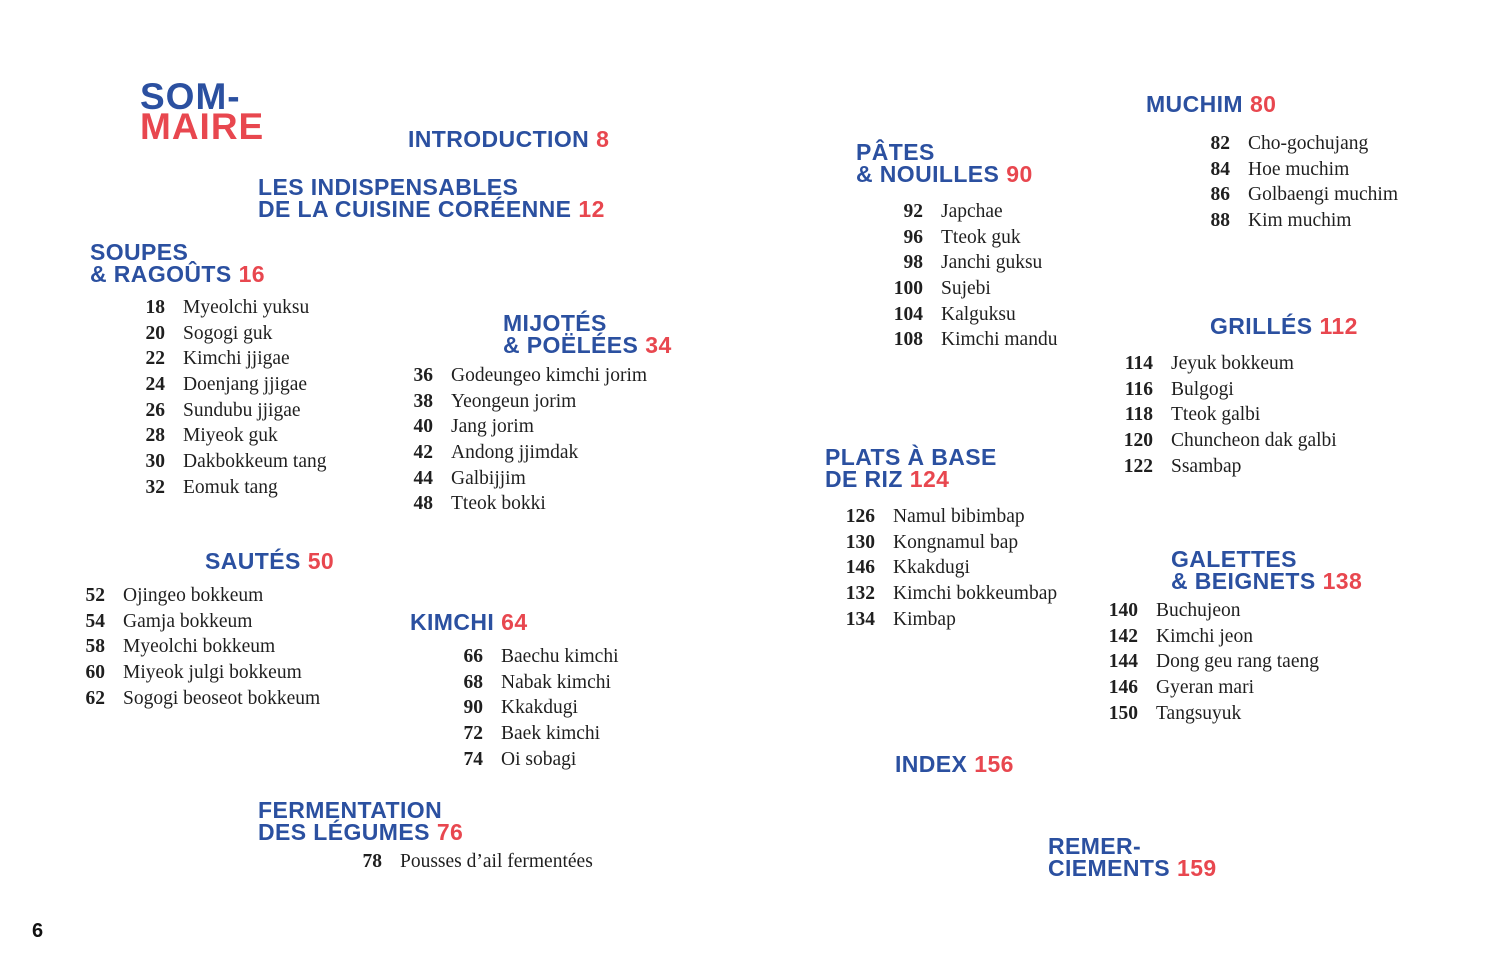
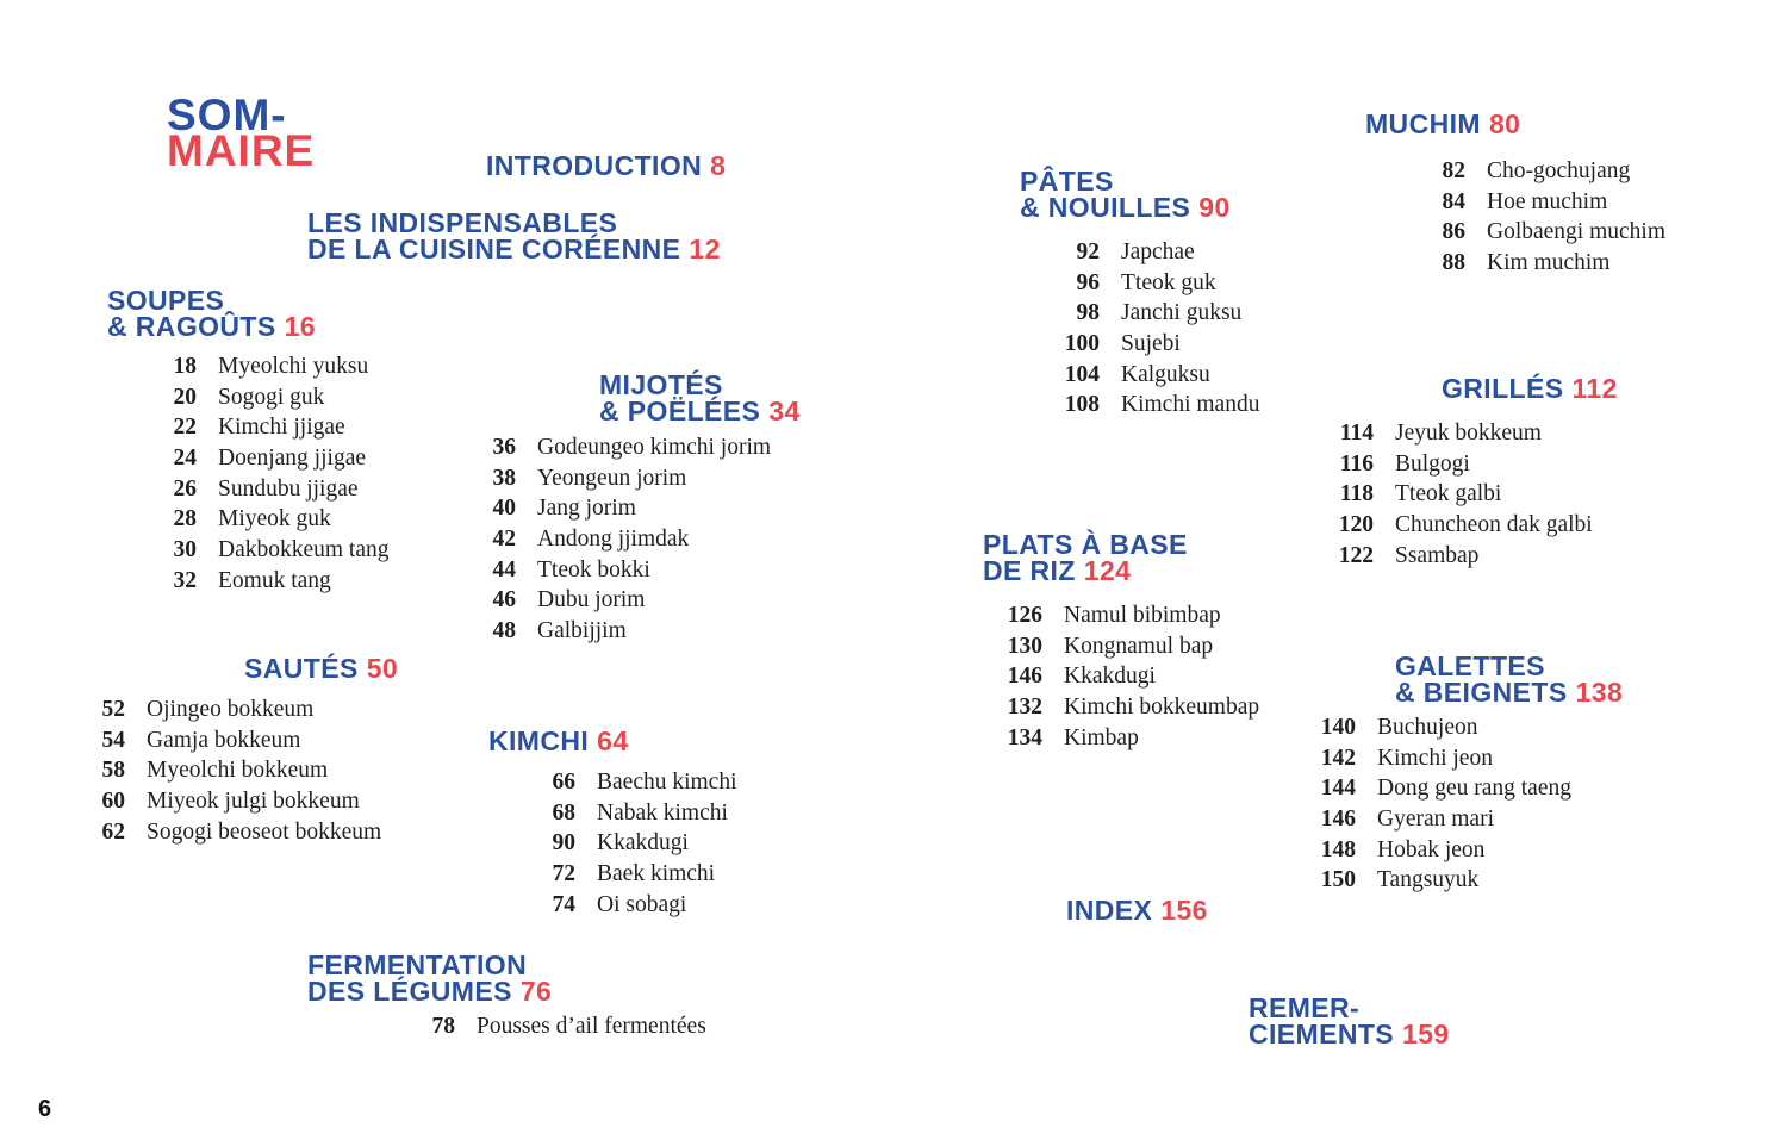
  SOM-
  MAIRE
  INTRODUCTION 8
  LES INDISPENSABLES
  DE LA CUISINE CORÉENNE 12
  SOUPES
  & RAGOÛTS 16
  MIJOTÉS
  & POËLÉES 34
  SAUTÉS 50
  KIMCHI 64
  FERMENTATION
  DES LÉGUMES 76
  PÂTES
  & NOUILLES 90
  PLATS À BASE
  DE RIZ 124
  INDEX 156
  MUCHIM 80
  GRILLÉS 112
  GALETTES
  & BEIGNETS 138
  REMER-
  CIEMENTS 159
  18
  Myeolchi yuksu
  20
  Sogogi guk
  22
  Kimchi jjigae
  24
  Doenjang jjigae
  26
  Sundubu jjigae
  28
  Miyeok guk
  30
  Dakbokkeum tang
  32
  Eomuk tang
  36
  Godeungeo kimchi jorim
  38
  Yeongeun jorim
  40
  Jang jorim
  42
  Andong jjimdak
  44
- Galbijjim
+ Tteok bokki
+ 46
+ Dubu jorim
  48
- Tteok bokki
+ Galbijjim
  52
  Ojingeo bokkeum
  54
  Gamja bokkeum
  58
  Myeolchi bokkeum
  60
  Miyeok julgi bokkeum
  62
  Sogogi beoseot bokkeum
  66
  Baechu kimchi
  68
  Nabak kimchi
  90
  Kkakdugi
  72
  Baek kimchi
  74
  Oi sobagi
  78
  Pousses d’ail fermentées
  92
  Japchae
  96
  Tteok guk
  98
  Janchi guksu
  100
  Sujebi
  104
  Kalguksu
  108
  Kimchi mandu
  126
  Namul bibimbap
  130
  Kongnamul bap
  146
  Kkakdugi
  132
  Kimchi bokkeumbap
  134
  Kimbap
  82
  Cho-gochujang
  84
  Hoe muchim
  86
  Golbaengi muchim
  88
  Kim muchim
  114
  Jeyuk bokkeum
  116
  Bulgogi
  118
  Tteok galbi
  120
  Chuncheon dak galbi
  122
  Ssambap
  140
  Buchujeon
  142
  Kimchi jeon
  144
  Dong geu rang taeng
  146
  Gyeran mari
+ 148
+ Hobak jeon
  150
  Tangsuyuk
  6
